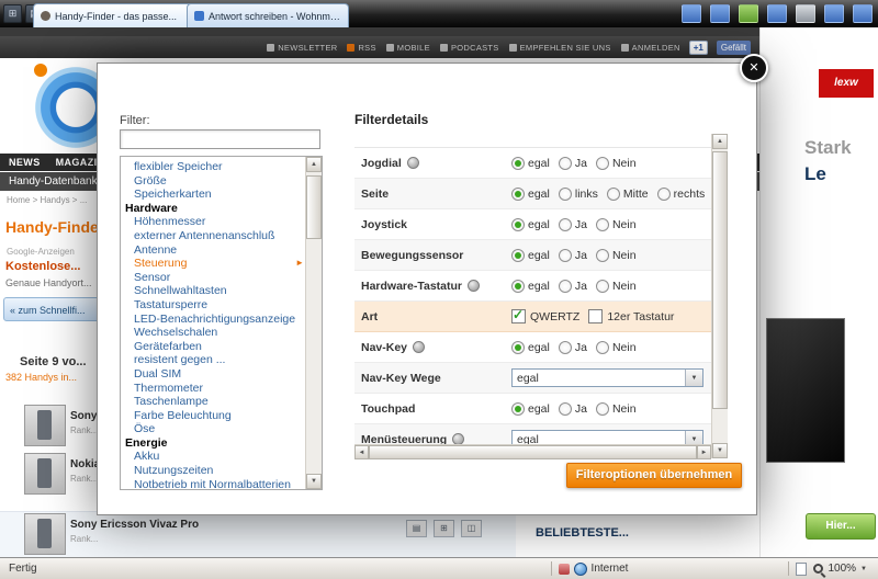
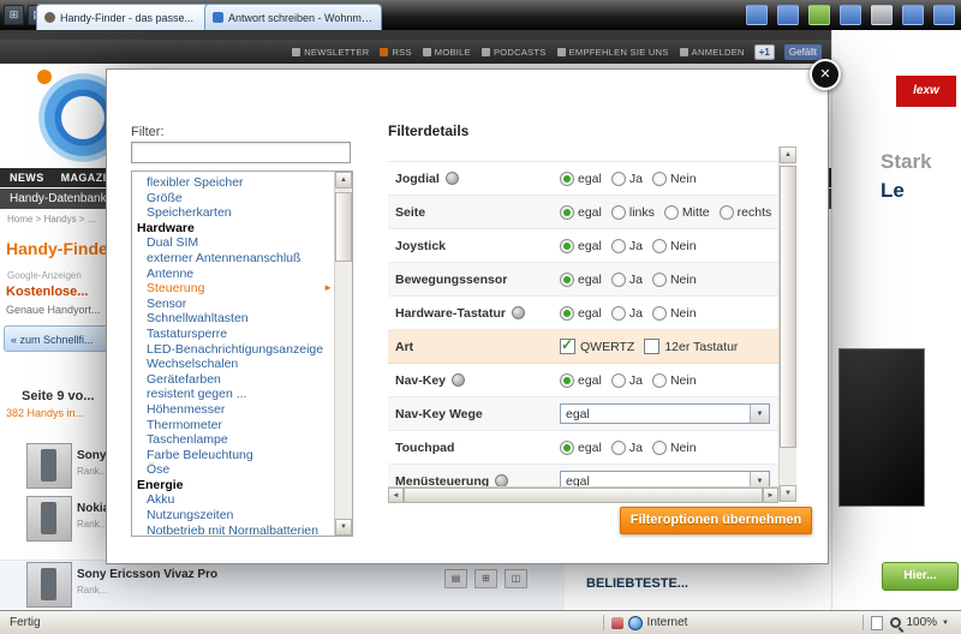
  ⊞
  Handy-Finder - das passe...
  Antwort schreiben - Wohnmo..
  NEWSLETTER
  RSS
  MOBILE
  PODCASTS
  EMPFEHLEN SIE UNS
  ANMELDEN
  +1
  Gefällt
  NEWS
  MAGAZ
  Handy-Datenbank
  Home > Handys > ...
  Handy-Finde
  Google-Anzeigen
  Kostenlose...
  Genaue Handyort...
  « zum Schnellfi...
  Seite 9 vo...
  382 Handys in...
  Rank..
  Rank..
  Sony Ericsson Vivaz Pro
  Rank...
  ▤
  ⊞
  ◫
  BELIEBTESTE...
  lexw
  Stark
  Le
  Hier...
  ✕
  Filter:
  flexibler Speicher
  Größe
  Speicherkarten
  Hardware
- Höhenmesser
+ Dual SIM
  externer Antennenanschluß
  Antenne
  ►
  Steuerung
  Sensor
  Schnellwahltasten
  Tastatursperre
  LED-Benachrichtigungsanzeige
  Wechselschalen
  Gerätefarben
  resistent gegen ...
- Dual SIM
+ Höhenmesser
  Thermometer
  Taschenlampe
  Farbe Beleuchtung
  Öse
  Energie
  Akku
  Nutzungszeiten
  Notbetrieb mit Normalbatterien
  Filterdetails
  Jogdial
  egal
  Ja
  Nein
  Seite
  egal
  links
  Mitte
  rechts
  Joystick
  egal
  Ja
  Nein
  Bewegungssensor
  egal
  Ja
  Nein
  Hardware-Tastatur
  egal
  Ja
  Nein
  Art
  QWERTZ
  12er Tastatur
  Nav-Key
  egal
  Ja
  Nein
  Nav-Key Wege
  egal
  Touchpad
  egal
  Ja
  Nein
  Menüsteuerung
  egal
  Filteroptionen übernehmen
  Fertig
  Internet
  100%
